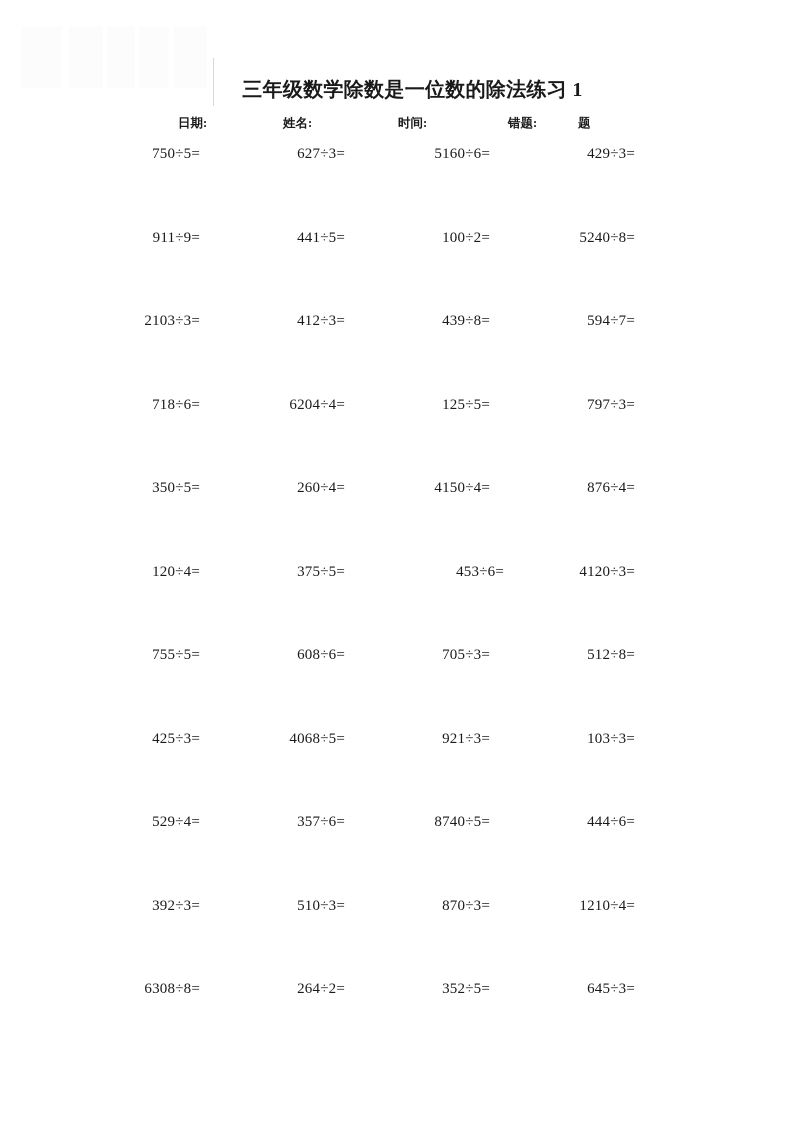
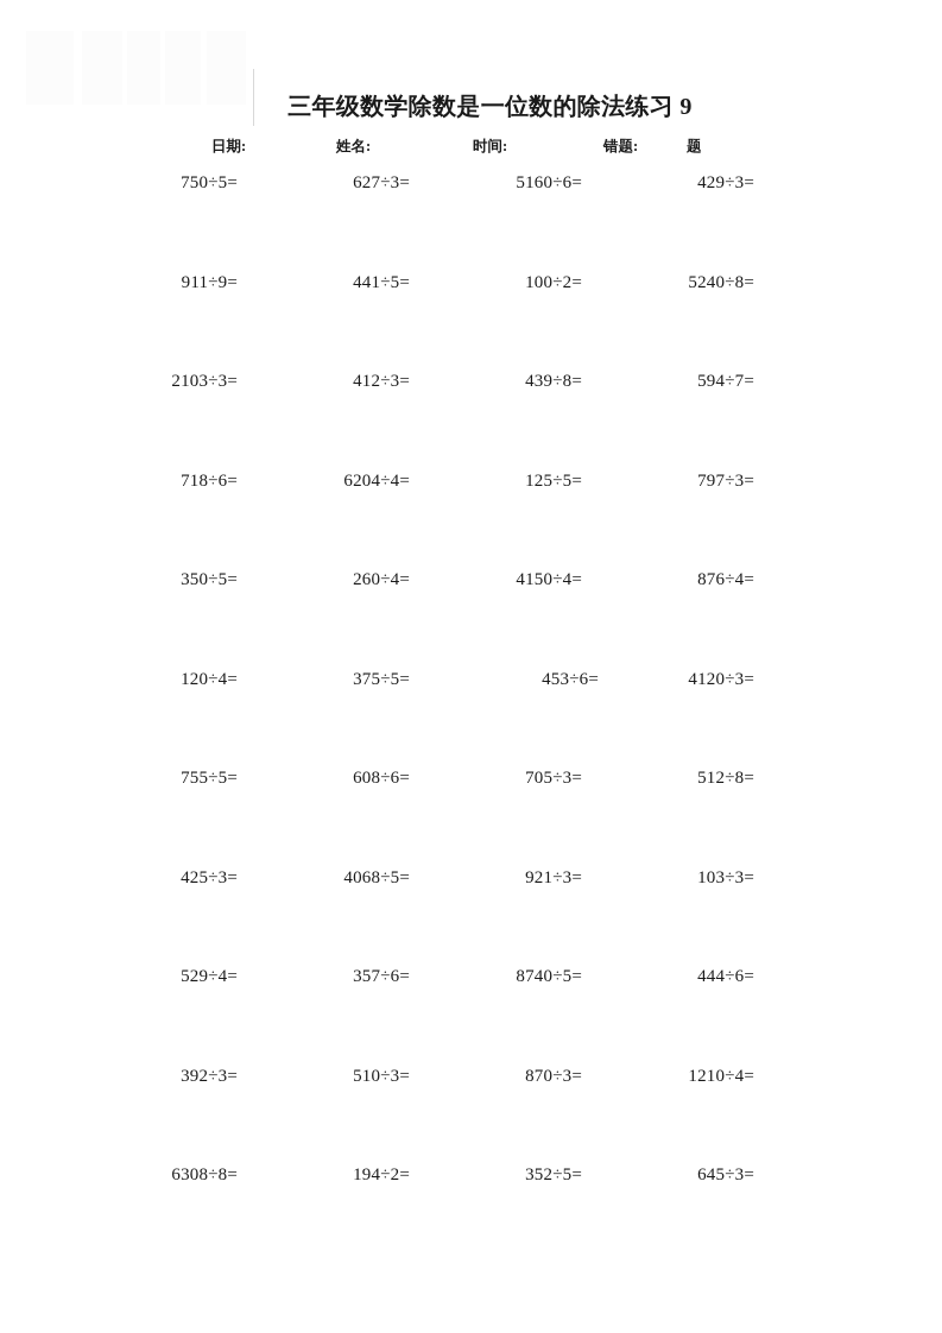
- 三年级数学除数是一位数的除法练习 1
+ 三年级数学除数是一位数的除法练习 9
  日期:
  姓名:
  时间:
  错题:
  题
  750÷5=
  627÷3=
  5160÷6=
  429÷3=
  911÷9=
  441÷5=
  100÷2=
  5240÷8=
  2103÷3=
  412÷3=
  439÷8=
  594÷7=
  718÷6=
  6204÷4=
  125÷5=
  797÷3=
  350÷5=
  260÷4=
  4150÷4=
  876÷4=
  120÷4=
  375÷5=
  453÷6=
  4120÷3=
  755÷5=
  608÷6=
  705÷3=
  512÷8=
  425÷3=
  4068÷5=
  921÷3=
  103÷3=
  529÷4=
  357÷6=
  8740÷5=
  444÷6=
  392÷3=
  510÷3=
  870÷3=
  1210÷4=
  6308÷8=
- 264÷2=
+ 194÷2=
  352÷5=
  645÷3=
